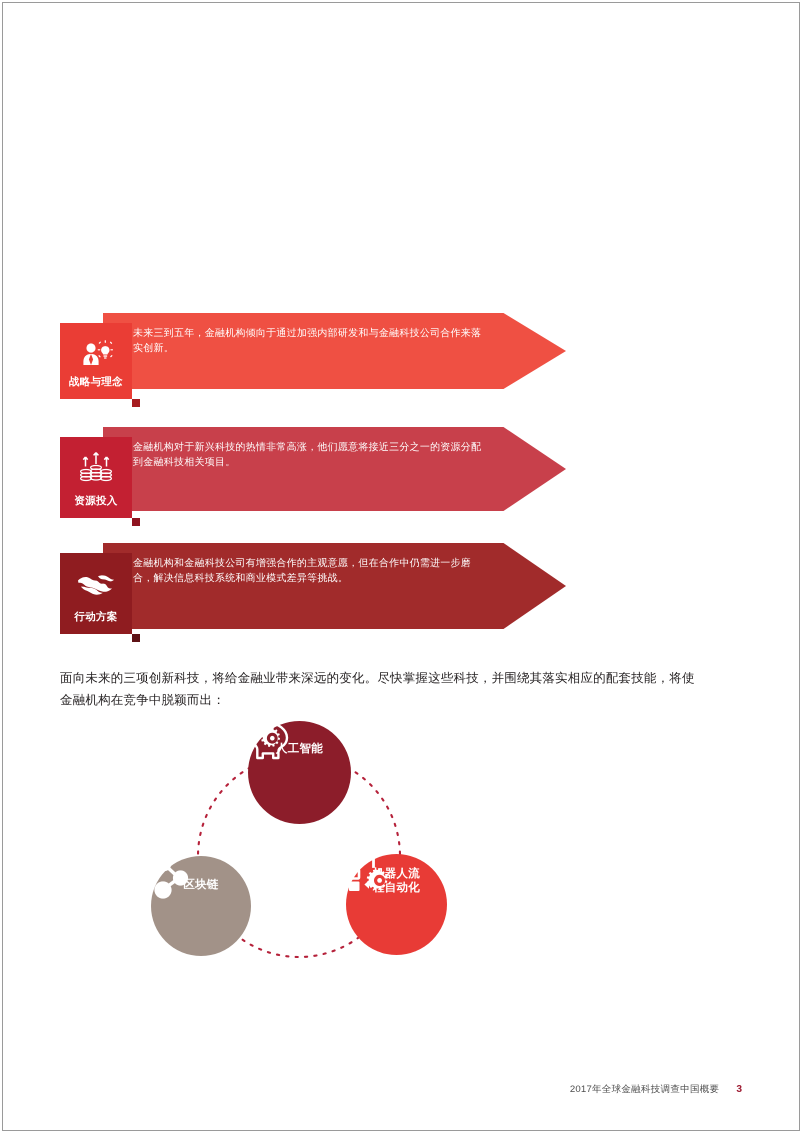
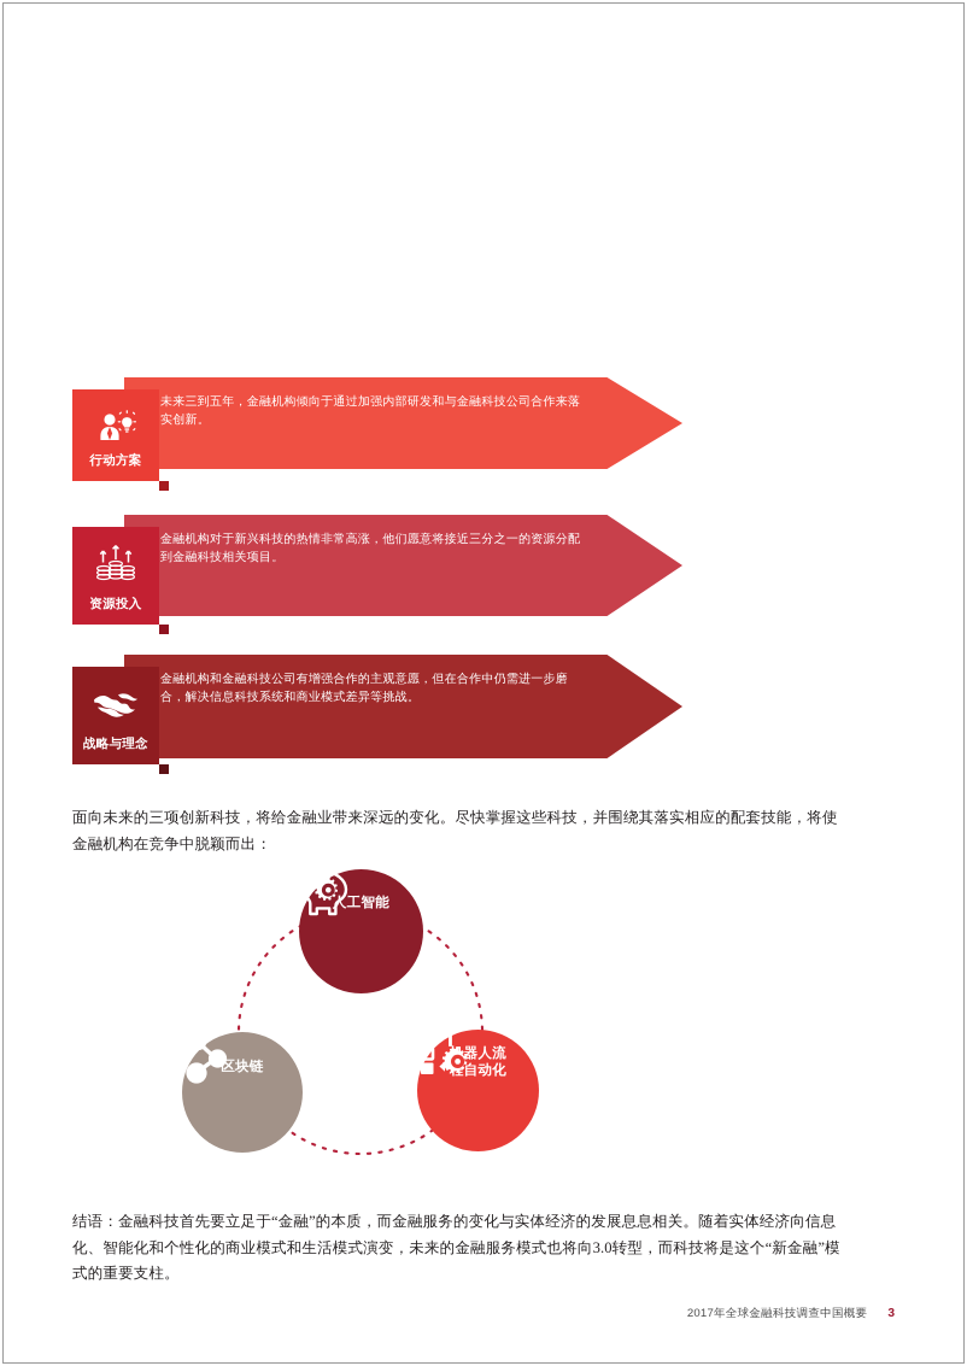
  未来三到五年，金融机构倾向于通过加强内部研发和与金融科技公司合作来落实创新。
- 战略与理念
+ 行动方案
  金融机构对于新兴科技的热情非常高涨，他们愿意将接近三分之一的资源分配到金融科技相关项目。
  资源投入
  金融机构和金融科技公司有增强合作的主观意愿，但在合作中仍需进一步磨合，解决信息科技系统和商业模式差异等挑战。
- 行动方案
+ 战略与理念
  面向未来的三项创新科技，将给金融业带来深远的变化。尽快掌握这些科技，并围绕其落实相应的配套技能，将使金融机构在竞争中脱颖而出：
  人工智能
  区块链
  器人流
  自动化
+ 结语：金融科技首先要立足于“金融”的本质，而金融服务的变化与实体经济的发展息息相关。随着实体经济向信息化、智能化和个性化的商业模式和生活模式演变，未来的金融服务模式也将向3.0转型，而科技将是这个“新金融”模式的重要支柱。
  2017年全球金融科技调查中国概要
  3
